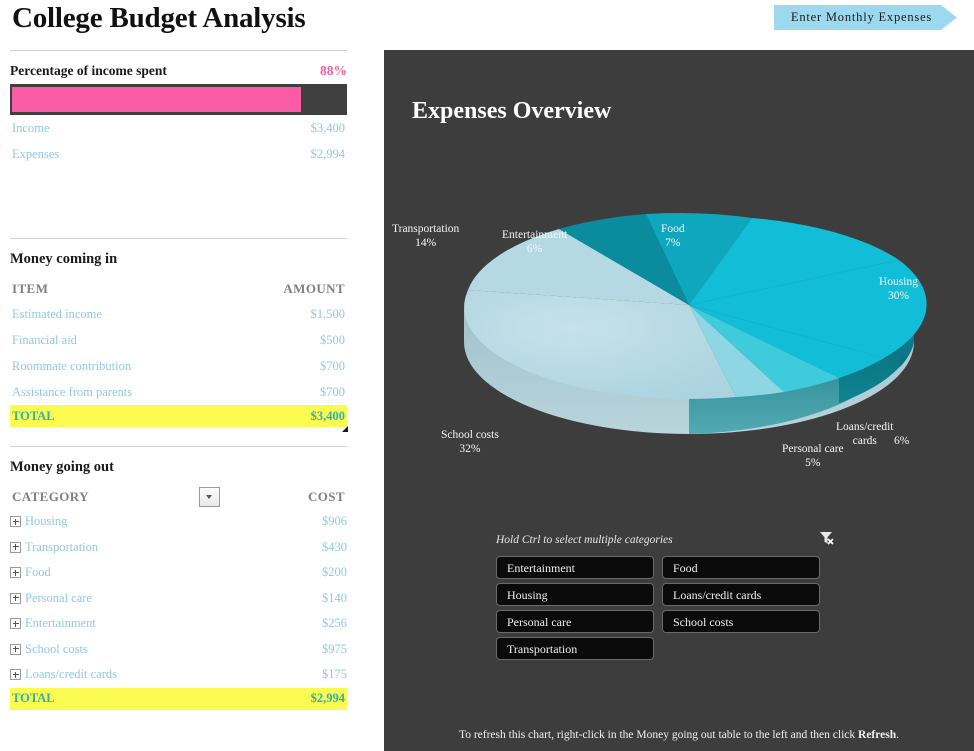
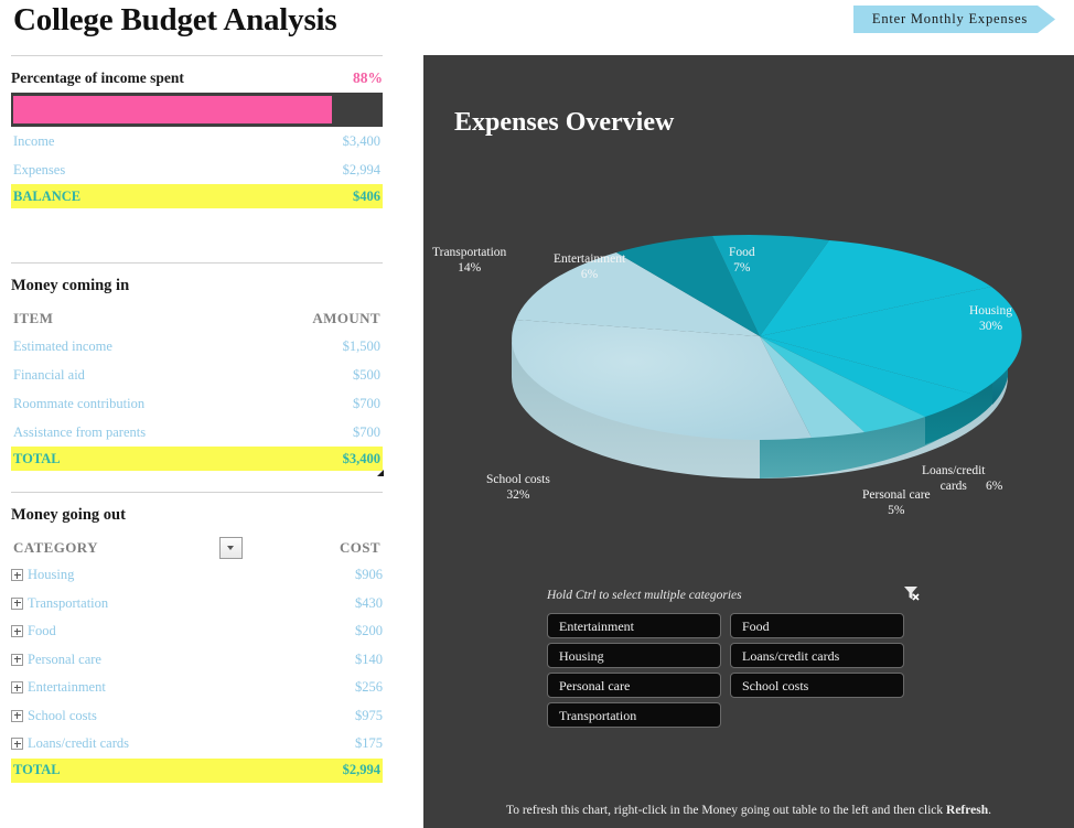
  College Budget Analysis
  Enter Monthly Expenses
  Percentage of income spent
  88%
  Income
  $3,400
  Expenses
  $2,994
+ BALANCE
+ $406
  Money coming in
  ITEM
  AMOUNT
  Estimated income
  $1,500
  Financial aid
  $500
  Roommate contribution
  $700
  Assistance from parents
  $700
  TOTAL
  $3,400
  Money going out
  CATEGORY
  COST
  Housing
  $906
  Transportation
  $430
  Food
  $200
  Personal care
  $140
  Entertainment
  $256
  School costs
  $975
  Loans/credit cards
  $175
  TOTAL
  $2,994
  Expenses Overview
  Housing
  30%
  Loans/credit
  cards
  6%
  Personal care
  5%
  School costs
  32%
  Transportation
  14%
  Entertainment
  6%
  Food
  7%
  Hold Ctrl to select multiple categories
  Entertainment
  Food
  Housing
  Loans/credit cards
  Personal care
  School costs
  Transportation
  To refresh this chart, right-click in the Money going out table to the left and then click Refresh.
